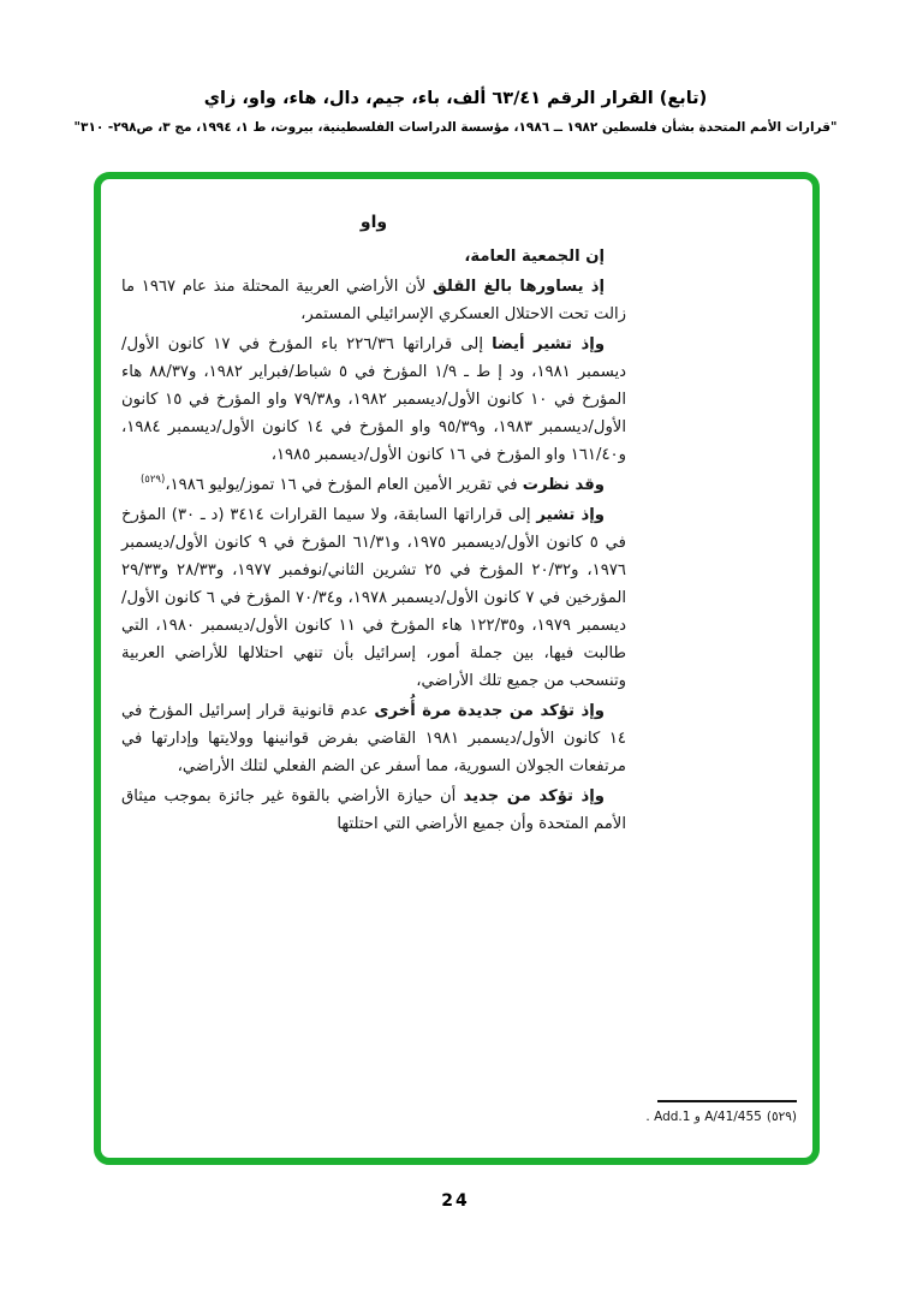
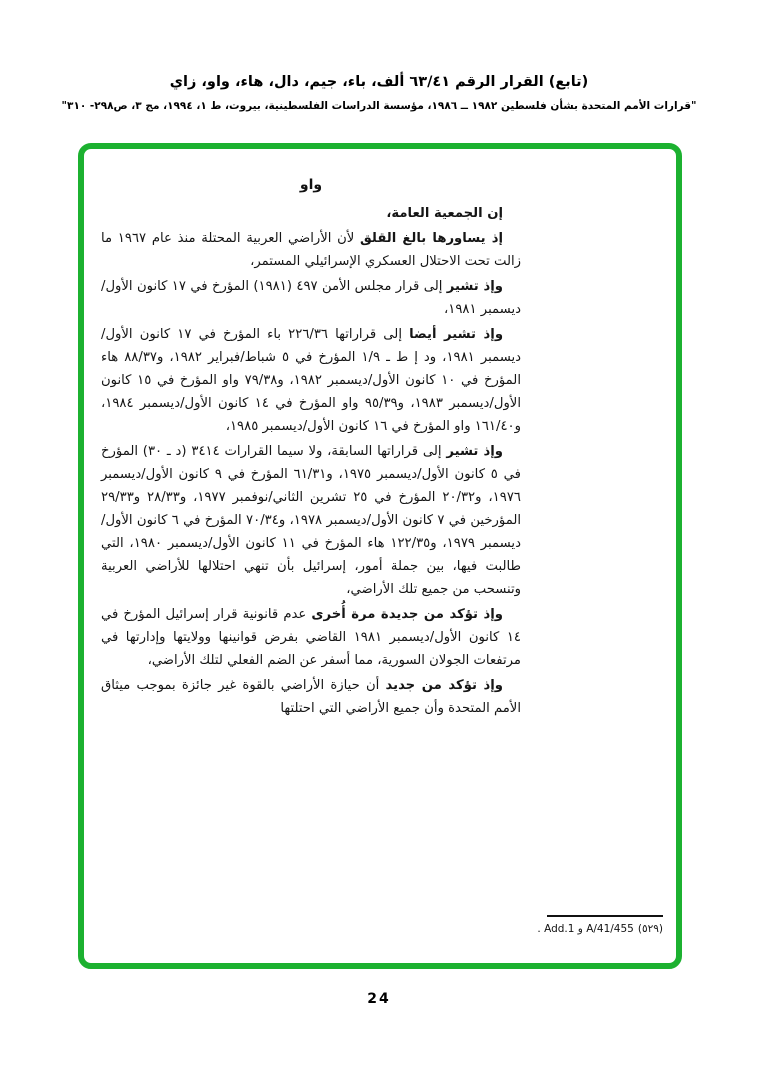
  (تابع) القرار الرقم ٦٣/٤١ ألف، باء، جيم، دال، هاء، واو، زاي
  "قرارات الأمم المتحدة بشأن فلسطين ١٩٨٢ ــ ١٩٨٦، مؤسسة الدراسات الفلسطينية، بيروت، ط ١، ١٩٩٤، مج ٣، ص٢٩٨- ٣١٠"
  واو
  إن الجمعية العامة،
  إذ يساورها بالغ القلق لأن الأراضي العربية المحتلة منذ عام ١٩٦٧ ما زالت تحت الاحتلال العسكري الإسرائيلي المستمر،
+ وإذ تشير إلى قرار مجلس الأمن ٤٩٧ (١٩٨١) المؤرخ في ١٧ كانون الأول/ديسمبر ١٩٨١،
  وإذ تشير أيضا إلى قراراتها ٢٢٦/٣٦ باء المؤرخ في ١٧ كانون الأول/ديسمبر ١٩٨١، ود إ ط ـ ١/٩ المؤرخ في ٥ شباط/فبراير ١٩٨٢، و٨٨/٣٧ هاء المؤرخ في ١٠ كانون الأول/ديسمبر ١٩٨٢، و٧٩/٣٨ واو المؤرخ في ١٥ كانون الأول/ديسمبر ١٩٨٣، و٩٥/٣٩ واو المؤرخ في ١٤ كانون الأول/ديسمبر ١٩٨٤، و١٦١/٤٠ واو المؤرخ في ١٦ كانون الأول/ديسمبر ١٩٨٥،
- وقد نظرت في تقرير الأمين العام المؤرخ في ١٦ تموز/يوليو ١٩٨٦،(٥٢٩)
  وإذ تشير إلى قراراتها السابقة، ولا سيما القرارات ٣٤١٤ (د ـ ٣٠) المؤرخ في ٥ كانون الأول/ديسمبر ١٩٧٥، و٦١/٣١ المؤرخ في ٩ كانون الأول/ديسمبر ١٩٧٦، و٢٠/٣٢ المؤرخ في ٢٥ تشرين الثاني/نوفمبر ١٩٧٧، و٢٨/٣٣ و٢٩/٣٣ المؤرخين في ٧ كانون الأول/ديسمبر ١٩٧٨، و٧٠/٣٤ المؤرخ في ٦ كانون الأول/ديسمبر ١٩٧٩، و١٢٢/٣٥ هاء المؤرخ في ١١ كانون الأول/ديسمبر ١٩٨٠، التي طالبت فيها، بين جملة أمور، إسرائيل بأن تنهي احتلالها للأراضي العربية وتنسحب من جميع تلك الأراضي،
  وإذ تؤكد من جديدة مرة أُخرى عدم قانونية قرار إسرائيل المؤرخ في ١٤ كانون الأول/ديسمبر ١٩٨١ القاضي بفرض قوانينها وولايتها وإدارتها في مرتفعات الجولان السورية، مما أسفر عن الضم الفعلي لتلك الأراضي،
  وإذ تؤكد من جديد أن حيازة الأراضي بالقوة غير جائزة بموجب ميثاق الأمم المتحدة وأن جميع الأراضي التي احتلتها
  (٥٢٩)A/41/455 و Add.1 .
  24
